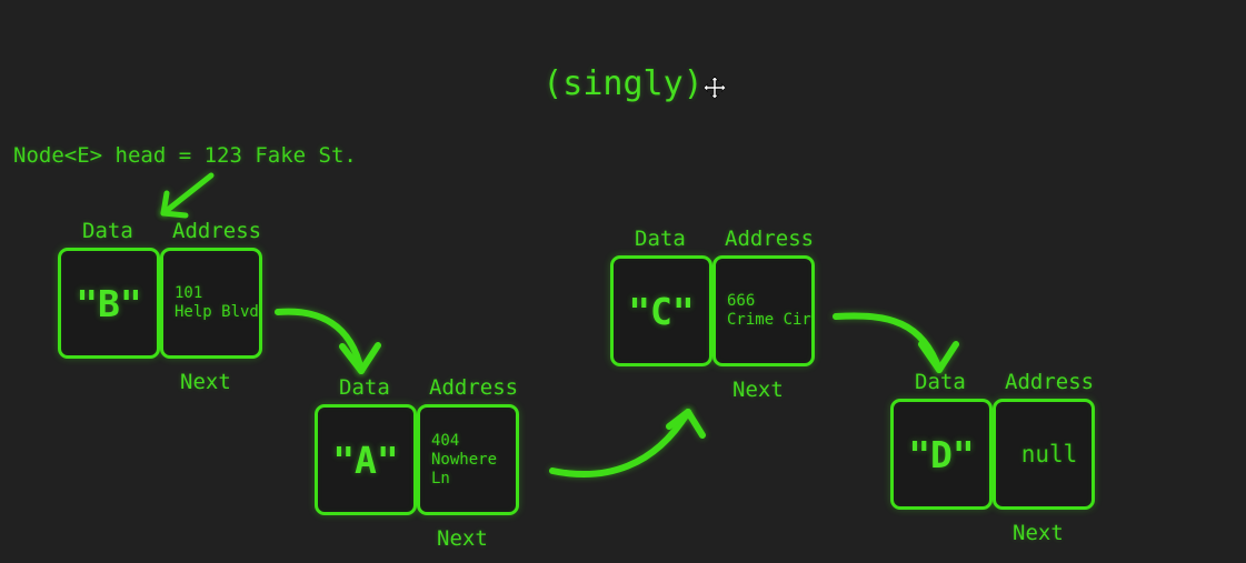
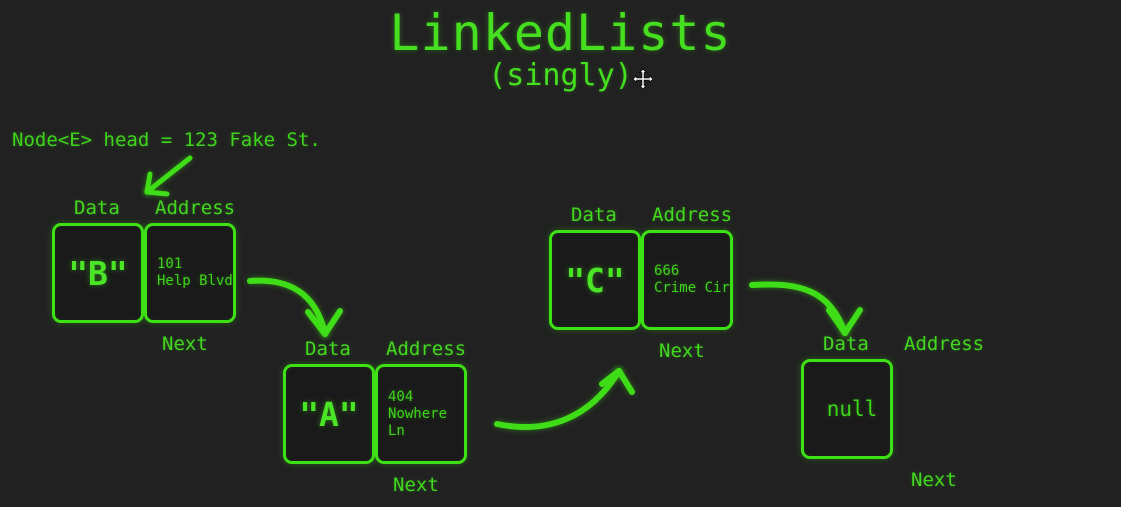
+ LinkedLists
  (singly)
  Node<E> head = 123 Fake St.
  Data
  Address
  "B"
  101
  Help Blvd
  Next
  Data
  Address
  "A"
  404
  Nowhere Ln
  Next
  Data
  Address
  "C"
  666
  Crime Cir
  Next
  Data
  Address
- "D"
  null
  Next
